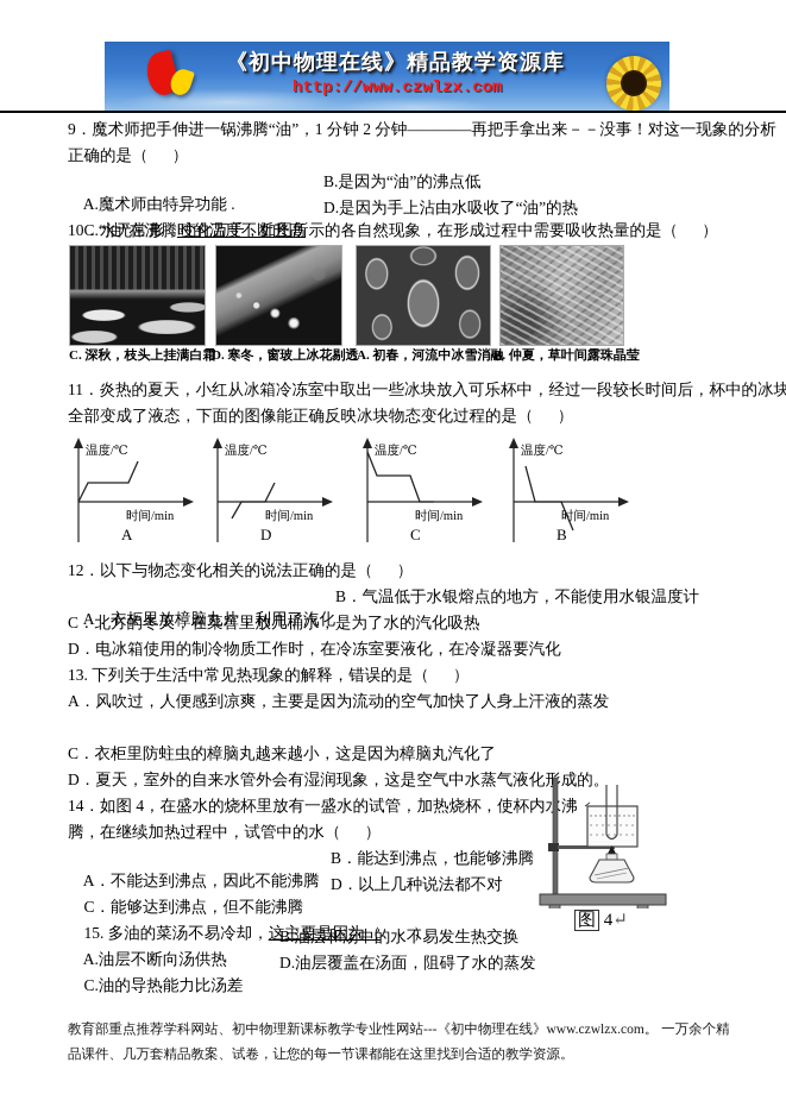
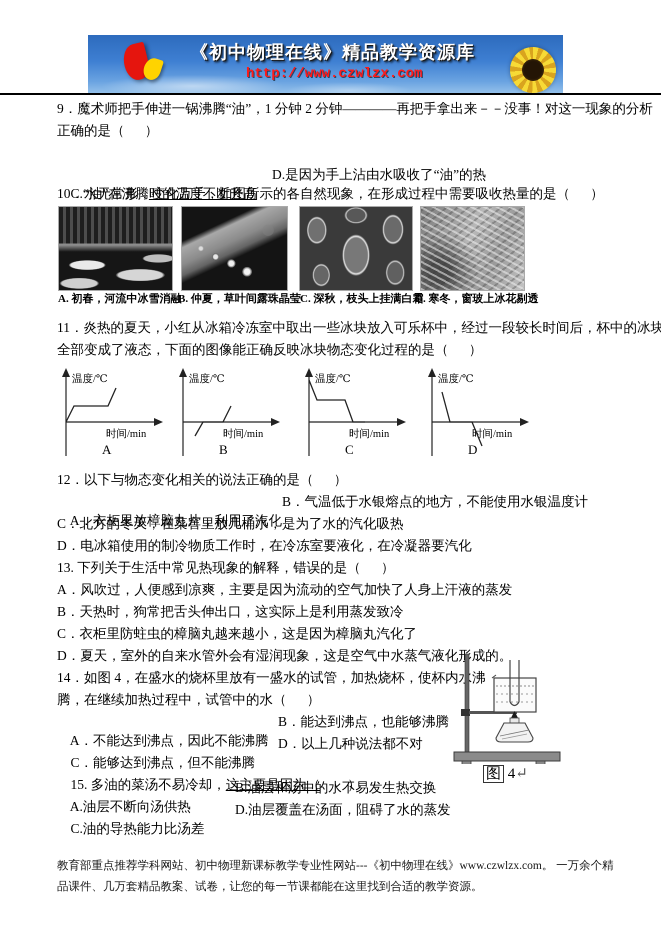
  《初中物理在线》精品教学资源库
  http://www.czwlzx.com
  9．魔术师把手伸进一锅沸腾“油”，1 分钟 2 分钟————再把手拿出来－－没事！对这一现象的分析
  正确的是（ ）
- A.魔术师由特异功能 .
- B.是因为“油”的沸点低
  C.“油”在沸腾时的温度不断升高
  D.是因为手上沾由水吸收了“油”的热
  10．水无常形，变化万千，如图所示的各自然现象，在形成过程中需要吸收热量的是（ ）
- C. 深秋，枝头上挂满白霜
+ A. 初春，河流中冰雪消融
- D. 寒冬，窗玻上冰花剔透
+ B. 仲夏，草叶间露珠晶莹
- A. 初春，河流中冰雪消融
+ C. 深秋，枝头上挂满白霜
- B. 仲夏，草叶间露珠晶莹
+ D. 寒冬，窗玻上冰花剔透
  11．炎热的夏天，小红从冰箱冷冻室中取出一些冰块放入可乐杯中，经过一段较长时间后，杯中的冰块
  全部变成了液态，下面的图像能正确反映冰块物态变化过程的是（ ）
  温度/℃
  时间/min
  A
  温度/℃
  时间/min
- D
+ B
  温度/℃
  时间/min
  C
  温度/℃
  间/min
- B
+ D
  12．以下与物态变化相关的说法正确的是（ ）
  A．衣柜里放樟脑丸片，利用了汽化
  B．气温低于水银熔点的地方，不能使用水银温度计
  C．北方的冬天，在菜窖里放几桶水，是为了水的汽化吸热
  D．电冰箱使用的制冷物质工作时，在冷冻室要液化，在冷凝器要汽化
  13. 下列关于生活中常见热现象的解释，错误的是（ ）
  A．风吹过，人便感到凉爽，主要是因为流动的空气加快了人身上汗液的蒸发
+ B．天热时，狗常把舌头伸出口，这实际上是利用蒸发致冷
  C．衣柜里防蛀虫的樟脑丸越来越小，这是因为樟脑丸汽化了
  D．夏天，室外的自来水管外会有湿润现象，这是空气中水蒸气液化成的。
  14．如图 4，在盛水的烧杯里放有一盛水的试管，加热烧杯，使杯内沸
  腾，在继续加热过程中，试管中的水（ ）
  A．不能达到沸点，因此不能沸腾
  B．能达到沸点，也能够沸腾
  C．能够达到沸点，但不能沸腾
  D．以上几种说法都不对
  图 4↵
  15. 多油的菜汤不易冷却，这主要是因为（ ）
  A.油层不断向汤供热
  B.油层和汤中的水不易发生热交换
  C.油的导热能力比汤差
  D.油层覆盖在汤面，阻碍了水的蒸发
  教育部重点推荐学科网站、初中物理新课标教学专业性网站---《初中物理在线》www.czwlzx.com。 一万余个精品课件、几万套精品教案、试卷，让您的每一节课都能在这里找到合适的教学资源。
